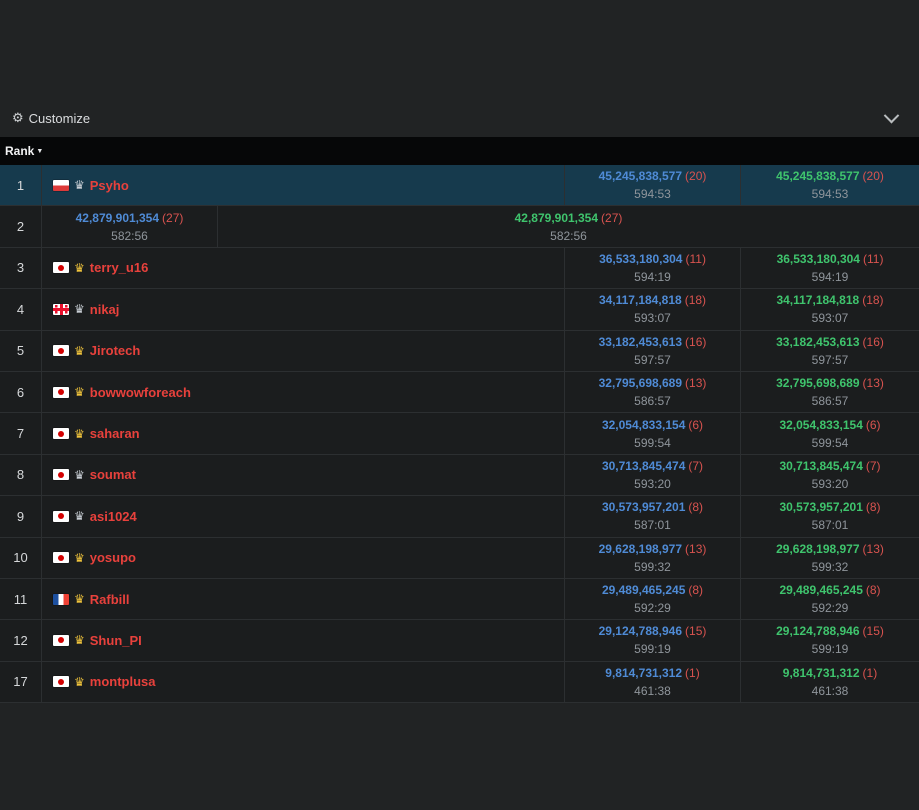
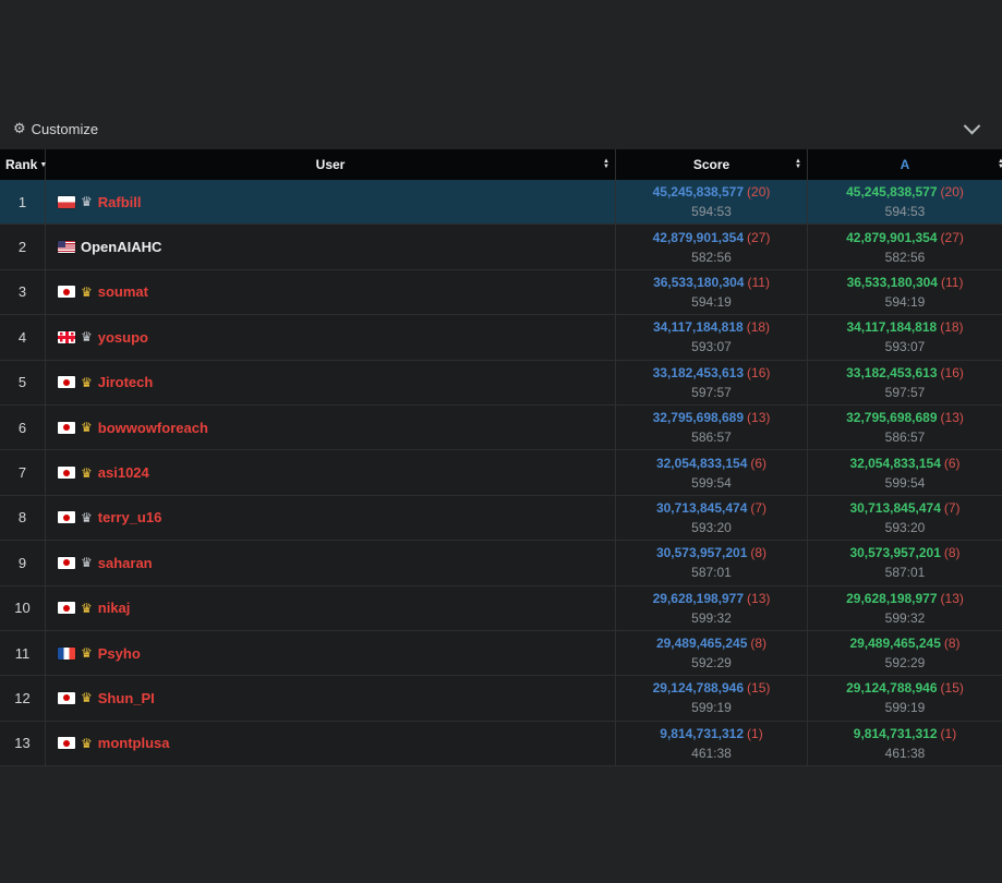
  ⚙
  Customize
  Rank
+ User
+ Score
+ A
  1
  ♛
- Psyho
+ Rafbill
  45,245,838,577
  (20)
  594:53
  45,245,838,577
  (20)
  594:53
  2
+ OpenAIAHC
  42,879,901,354
  (27)
  582:56
  42,879,901,354
  (27)
  582:56
  3
  ♛
- terry_u16
+ soumat
  36,533,180,304
  (11)
  594:19
  36,533,180,304
  (11)
  594:19
  4
  ♛
- nikaj
+ yosupo
  34,117,184,818
  (18)
  593:07
  34,117,184,818
  (18)
  593:07
  5
  ♛
  Jirotech
  33,182,453,613
  (16)
  597:57
  33,182,453,613
  (16)
  597:57
  6
  ♛
  bowwowforeach
  32,795,698,689
  (13)
  586:57
  32,795,698,689
  (13)
  586:57
  7
  ♛
- saharan
+ asi1024
  32,054,833,154
  (6)
  599:54
  32,054,833,154
  (6)
  599:54
  8
  ♛
- soumat
+ terry_u16
  30,713,845,474
  (7)
  593:20
  30,713,845,474
  (7)
  593:20
  9
  ♛
- asi1024
+ saharan
  30,573,957,201
  (8)
  587:01
  30,573,957,201
  (8)
  587:01
  10
  ♛
- yosupo
+ nikaj
  29,628,198,977
  (13)
  599:32
  29,628,198,977
  (13)
  599:32
  11
  ♛
- Rafbill
+ Psyho
  29,489,465,245
  (8)
  592:29
  29,489,465,245
  (8)
  592:29
  12
  ♛
  Shun_PI
  29,124,788,946
  (15)
  599:19
  29,124,788,946
  (15)
  599:19
- 17
+ 13
  ♛
  montplusa
  9,814,731,312
  (1)
  461:38
  9,814,731,312
  (1)
  461:38
